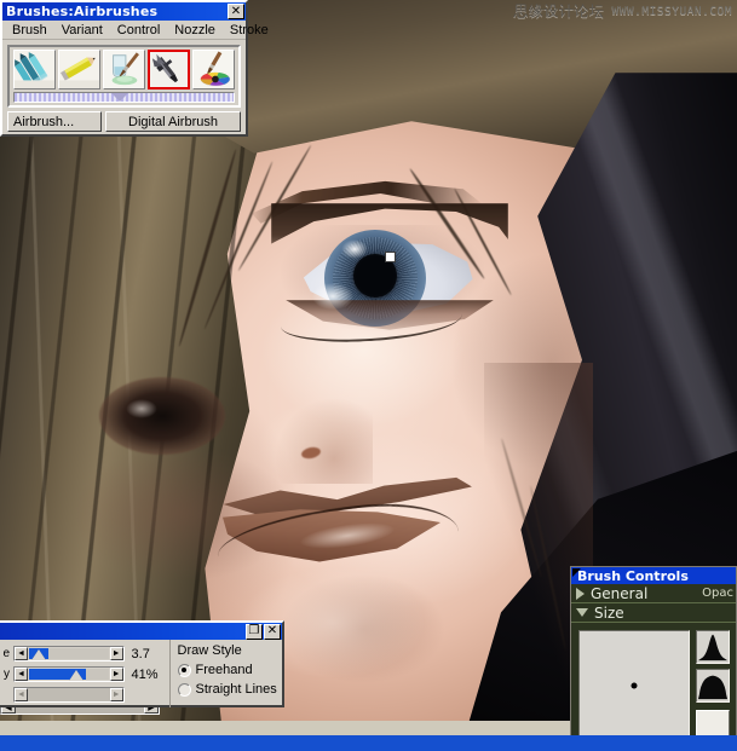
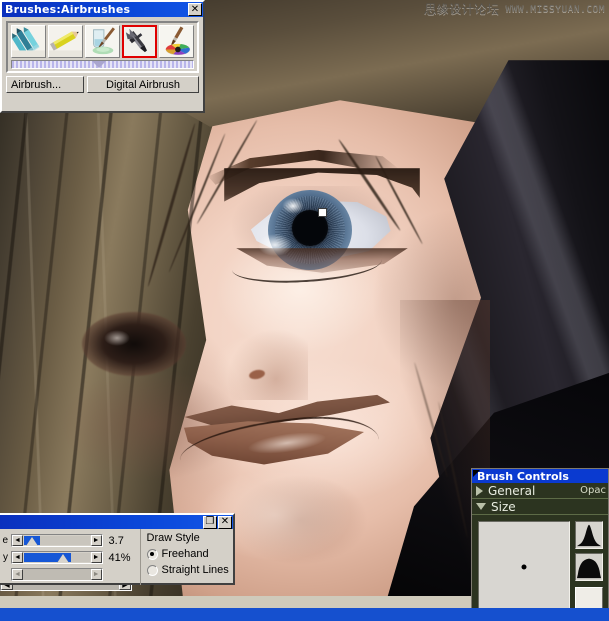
  思缘设计论坛
  WWW.MISSYUAN.COM
  Brushes:Airbrushes
  ✕
- Brush
- Variant
- Control
- Nozzle
- Stroke
  Airbrush...
  Digital Airbrush
  ❐
  ✕
  e
  3.7
  y
  41%
  Draw Style
  Freehand
  Straight Lines
  Brush Controls
  General
  Opac
  Size
